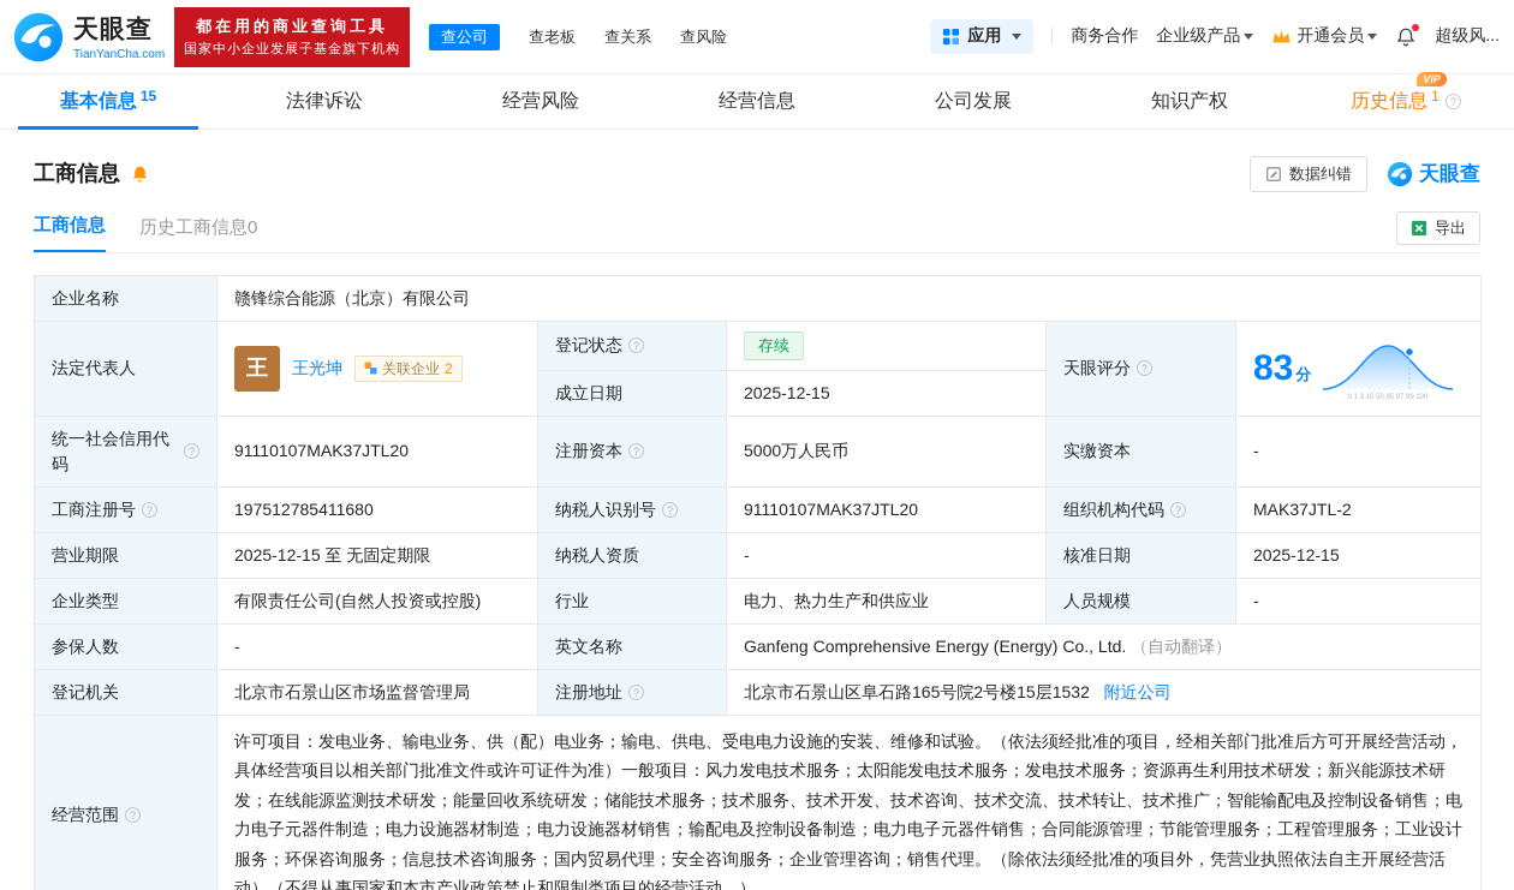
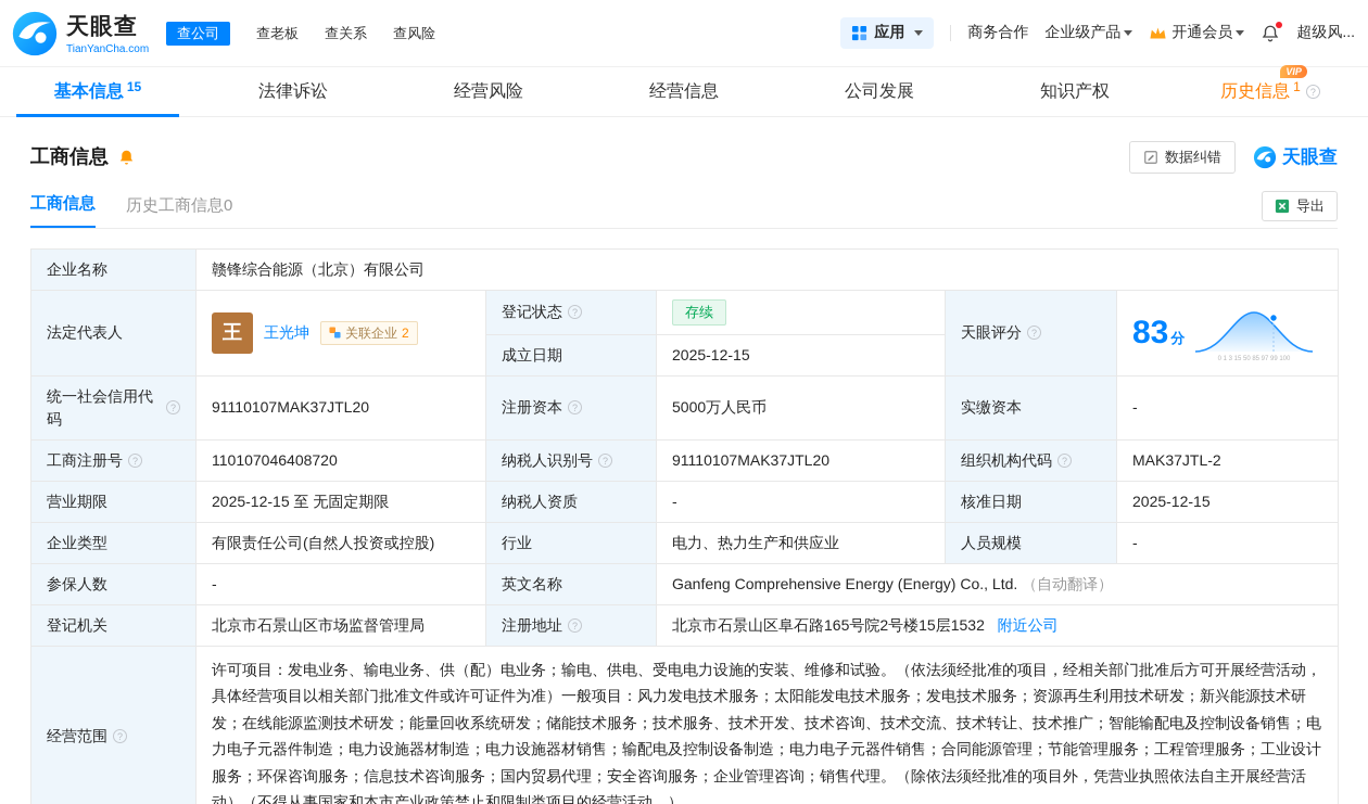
  天眼查
  TianYanCha.com
- 都在用的商业查询工具
- 国家中小企业发展子基金旗下机构
  查公司
  查老板
  查关系
  查风险
  应用
  商务合作
  企业级产品
  开通会员
  超级风...
  基本信息
  15
  法律诉讼
  经营风险
  经营信息
  公司发展
  知识产权
  历史信息
  1
  VIP
  工商信息
  数据纠错
  天眼查
  工商信息
  历史工商信息0
  导出
  企业名称	赣锋综合能源（北京）有限公司
  成立日期	2025-12-15
  统一社会信用代码	91110107MAK37JTL20	注册资本	5000万人民币	实缴资本	-
- 工商注册号	197512785411680	纳税人识别号	91110107MAK37JTL20	组织机构代码	MAK37JTL-2
+ 工商注册号	110107046408720	纳税人识别号	91110107MAK37JTL20	组织机构代码	MAK37JTL-2
  营业期限	2025-12-15 至 无固定期限	纳税人资质	-	核准日期	2025-12-15
  企业类型	有限责任公司(自然人投资或控股)	行业	电力、热力生产和供应业	人员规模	-
  参保人数	-	英文名称	Ganfeng Comprehensive Energy (Energy) Co., Ltd. （自动翻译）
  登记机关	北京市石景山区市场监督管理局	注册地址	北京市石景山区阜石路165号院2号楼15层1532 附近公司
  经营范围	许可项目：发电业务、输电业务、供（配）电业务；输电、供电、受电电力设施的安装、维修和试验。（依法须经批准的项目，经相关部门批准后方可开展经营活动，具体经营项目以相关部门批准文件或许可证件为准）一般项目：风力发电技术服务；太阳能发电技术服务；发电技术服务；资源再生利用技术研发；新兴能源技术研发；在线能源监测技术研发；能量回收系统研发；储能技术服务；技术服务、技术开发、技术咨询、技术交流、技术转让、技术推广；智能输配电及控制设备销售；电力电子元器件制造；电力设施器材制造；电力设施器材销售；输配电及控制设备制造；电力电子元器件销售；合同能源管理；节能管理服务；工程管理服务；工业设计服务；环保咨询服务；信息技术咨询服务；国内贸易代理；安全咨询服务；企业管理咨询；销售代理。（除依法须经批准的项目外，凭营业执照依法自主开展经营活动）（不得从事国家和本市产业政策禁止和限制类项目的经营活动。）
